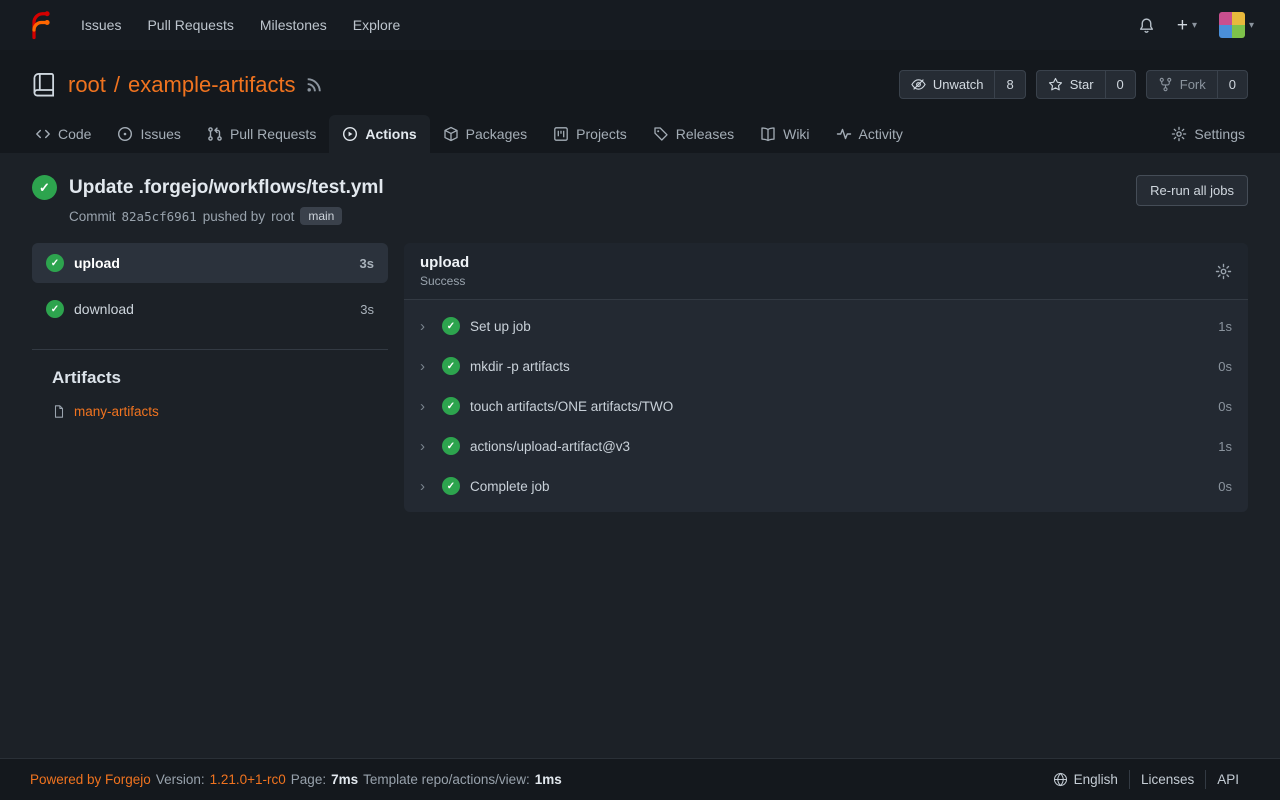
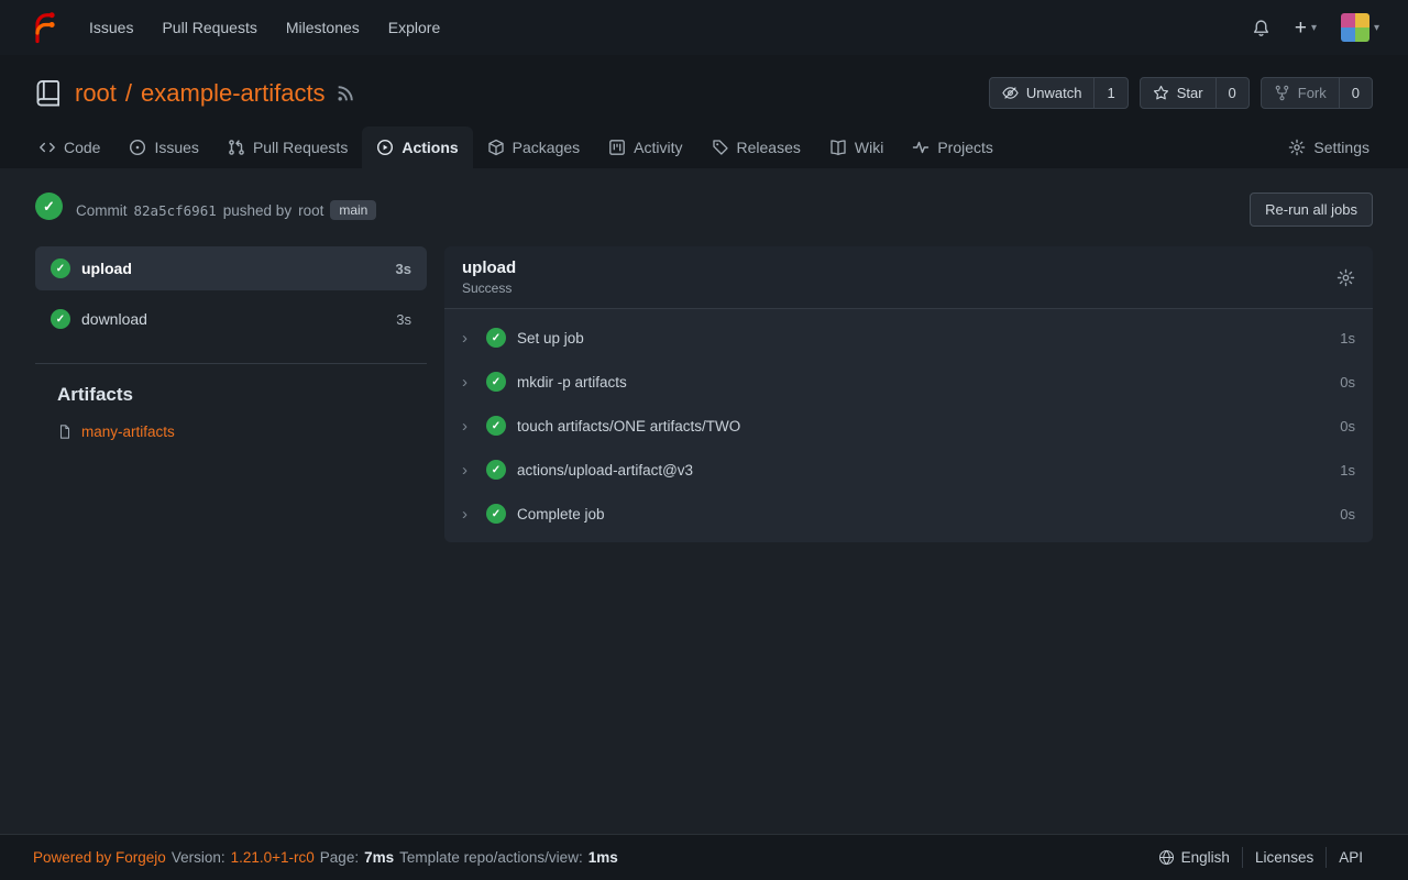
  Issues
  Pull Requests
  Milestones
  Explore
  +
  ▾
  ▾
  root
  /
  example-artifacts
  Unwatch
- 8
+ 1
  Star
  0
  Fork
  0
  Code
  Issues
  Pull Requests
  Actions
  Packages
- Projects
+ Activity
  Releases
  Wiki
- Activity
+ Projects
  Settings
  ✓
- Update .forgejo/workflows/test.yml
  Commit
  82a5cf6961
  pushed by
  root
  main
  Re-run all jobs
  ✓
  upload
  3s
  ✓
  download
  3s
  Artifacts
  many-artifacts
  upload
  Success
  ›
  ✓
  Set up job
  1s
  ›
  ✓
  mkdir -p artifacts
  0s
  ›
  ✓
  touch artifacts/ONE artifacts/TWO
  0s
  ›
  ✓
  actions/upload-artifact@v3
  1s
  ›
  ✓
  Complete job
  0s
  Powered by Forgejo
  Version:
  1.21.0+1-rc0
  Page:
  7ms
  Template repo/actions/view:
  1ms
  English
  Licenses
  API
